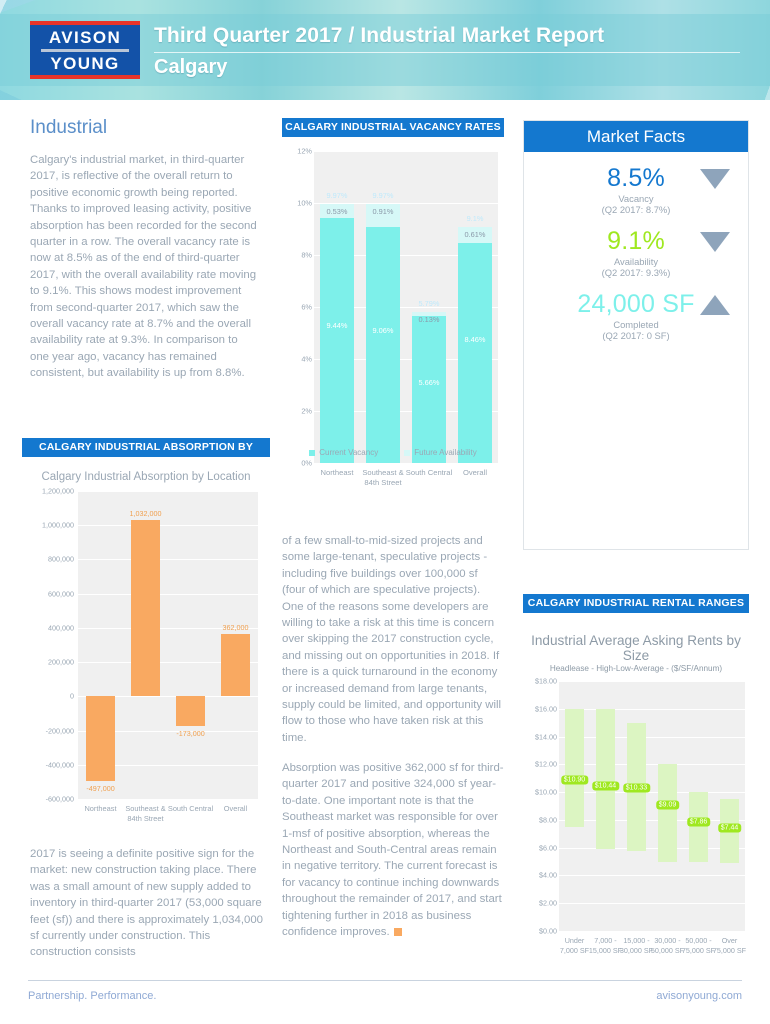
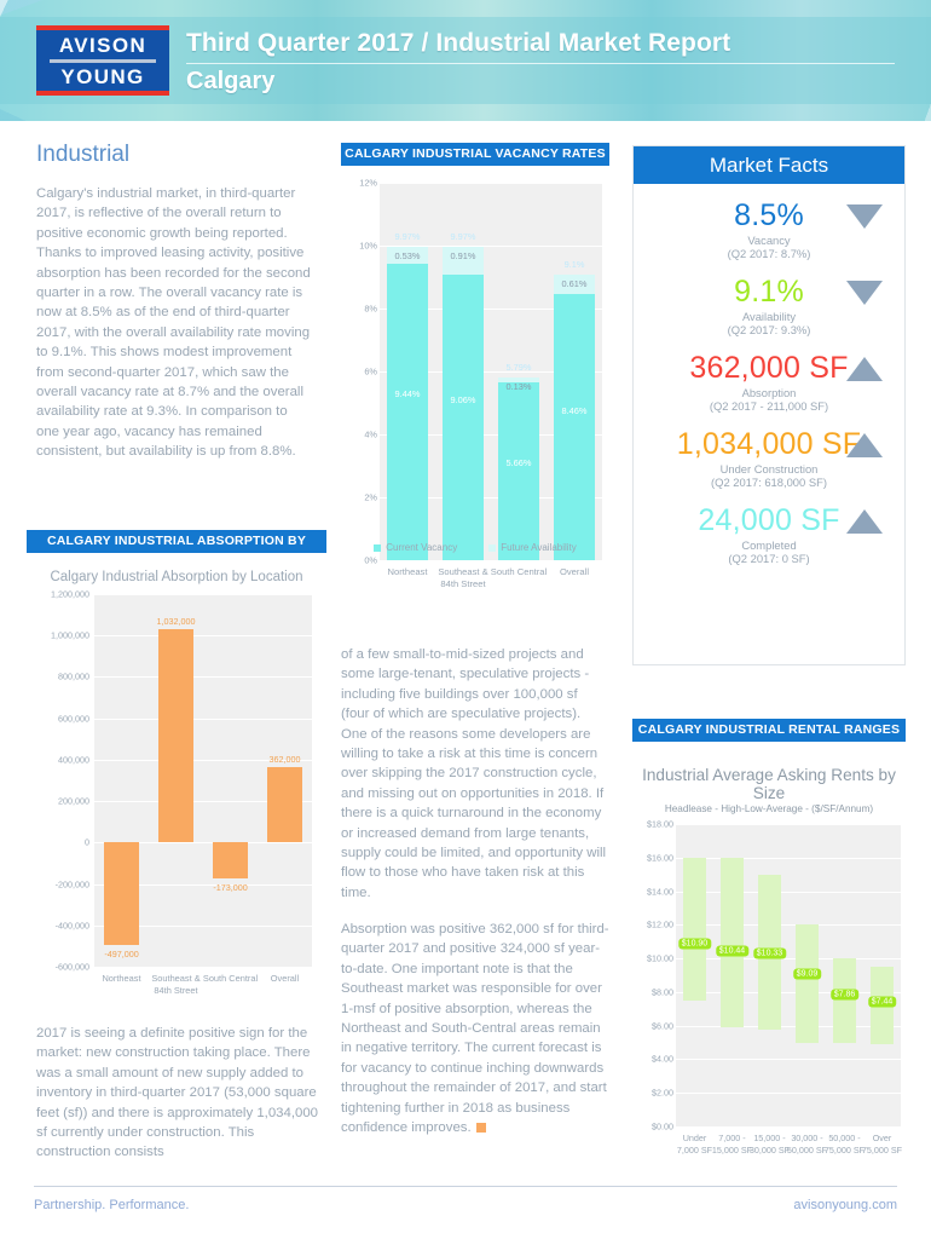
  AVISON
  YOUNG
  Third Quarter 2017 / Industrial Market Report
  Calgary
  Industrial
  Calgary's industrial market, in third-quarter 2017, is reflective of the overall return to positive economic growth being reported. Thanks to improved leasing activity, positive absorption has been recorded for the second quarter in a row. The overall vacancy rate is now at 8.5% as of the end of third-quarter 2017, with the overall availability rate moving to 9.1%. This shows modest improvement from second-quarter 2017, which saw the overall vacancy rate at 8.7% and the overall availability rate at 9.3%. In comparison to one year ago, vacancy has remained consistent, but availability is up from 8.8%.
  CALGARY INDUSTRIAL ABSORPTION BY LOCATION
  Calgary Industrial Absorption by Location
  -600,000
  -400,000
  -200,000
  0
  200,000
  400,000
  600,000
  800,000
  1,000,000
  1,200,000
  -497,000
  Northeast
  1,032,000
  Southeast &
  84th Street
  -173,000
  South Central
  362,000
  Overall
  2017 is seeing a definite positive sign for the market: new construction taking place. There was a small amount of new supply added to inventory in third-quarter 2017 (53,000 square feet (sf)) and there is approximately 1,034,000 sf currently under construction. This construction consists
  CALGARY INDUSTRIAL VACANCY RATES
  0%
  2%
  4%
  6%
  8%
  10%
  12%
  9.44%
  0.53%
  9.97%
  Northeast
  9.06%
  0.91%
  9.97%
  Southeast &
  84th Street
  5.66%
  0.13%
  5.79%
  South Central
  8.46%
  0.61%
  9.1%
  Overall
  Current Vacancy
  Future Availability
  of a few small-to-mid-sized projects and some large-tenant, speculative projects - including five buildings over 100,000 sf (four of which are speculative projects). One of the reasons some developers are willing to take a risk at this time is concern over skipping the 2017 construction cycle, and missing out on opportunities in 2018. If there is a quick turnaround in the economy or increased demand from large tenants, supply could be limited, and opportunity will flow to those who have taken risk at this time.
  Absorption was positive 362,000 sf for third-quarter 2017 and positive 324,000 sf year-to-date. One important note is that the Southeast market was responsible for over 1-msf of positive absorption, whereas the Northeast and South-Central areas remain in negative territory. The current forecast is for vacancy to continue inching downwards throughout the remainder of 2017, and start tightening further in 2018 as business confidence improves.
  Market Facts
  8.5%
  Vacancy
  (Q2 2017: 8.7%)
  9.1%
  Availability
  (Q2 2017: 9.3%)
+ 362,000 SF
+ Absorption
+ (Q2 2017 - 211,000 SF)
+ 1,034,000 SF
+ Under Construction
+ (Q2 2017: 618,000 SF)
  24,000 SF
  Completed
  (Q2 2017: 0 SF)
  CALGARY INDUSTRIAL RENTAL RANGES
  Industrial Average Asking Rents by Size
  Headlease - High-Low-Average - ($/SF/Annum)
  $0.00
  $2.00
  $4.00
  $6.00
  $8.00
  $10.00
  $12.00
  $14.00
  $16.00
  $18.00
  Under
  7,000 SF
  7,000 -
  15,000 SF
  15,000 -
  30,000 SF
  30,000 -
  50,000 SF
  50,000 -
  75,000 SF
  Over
  75,000 SF
  Partnership. Performance.
  avisonyoung.com
